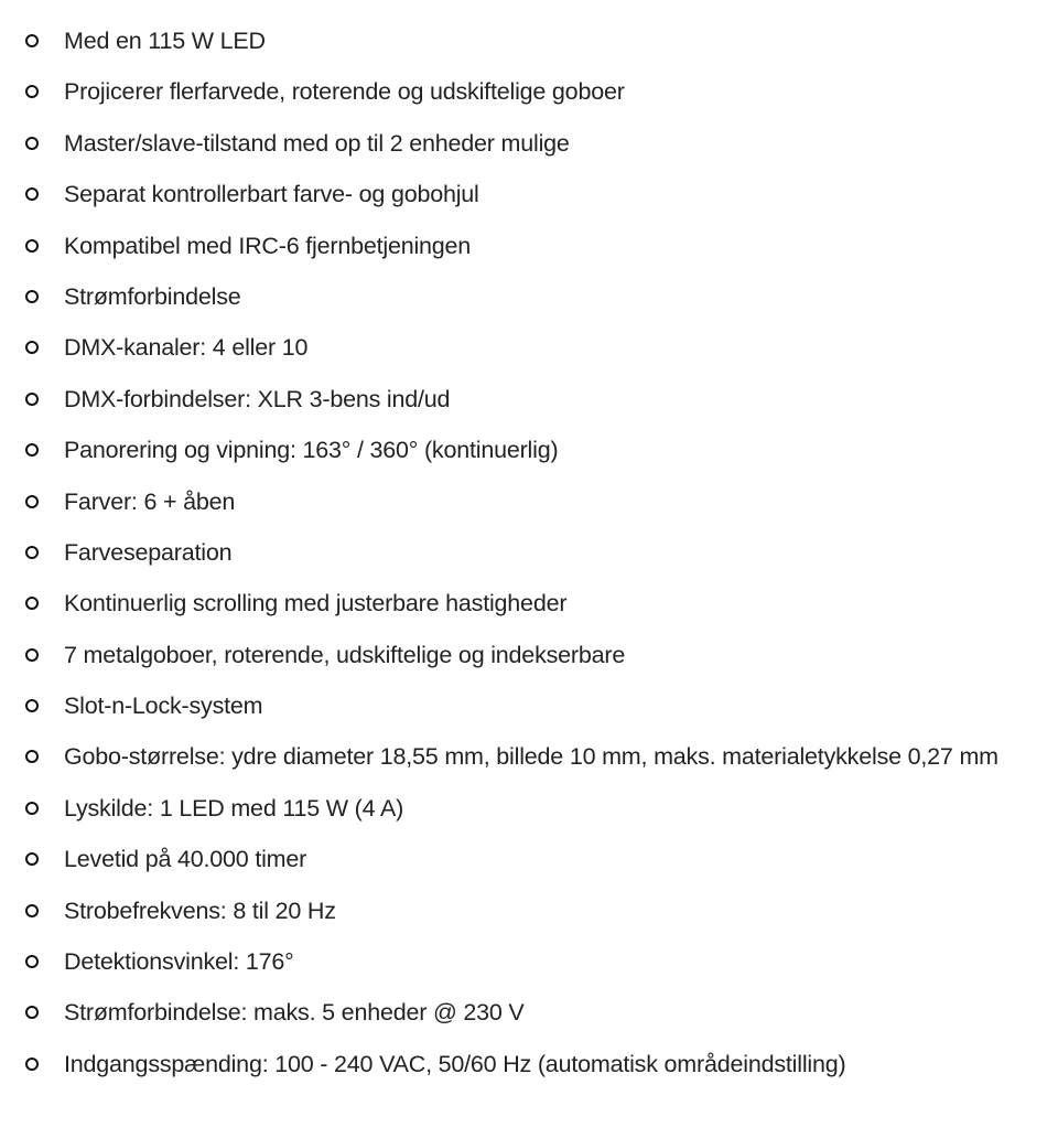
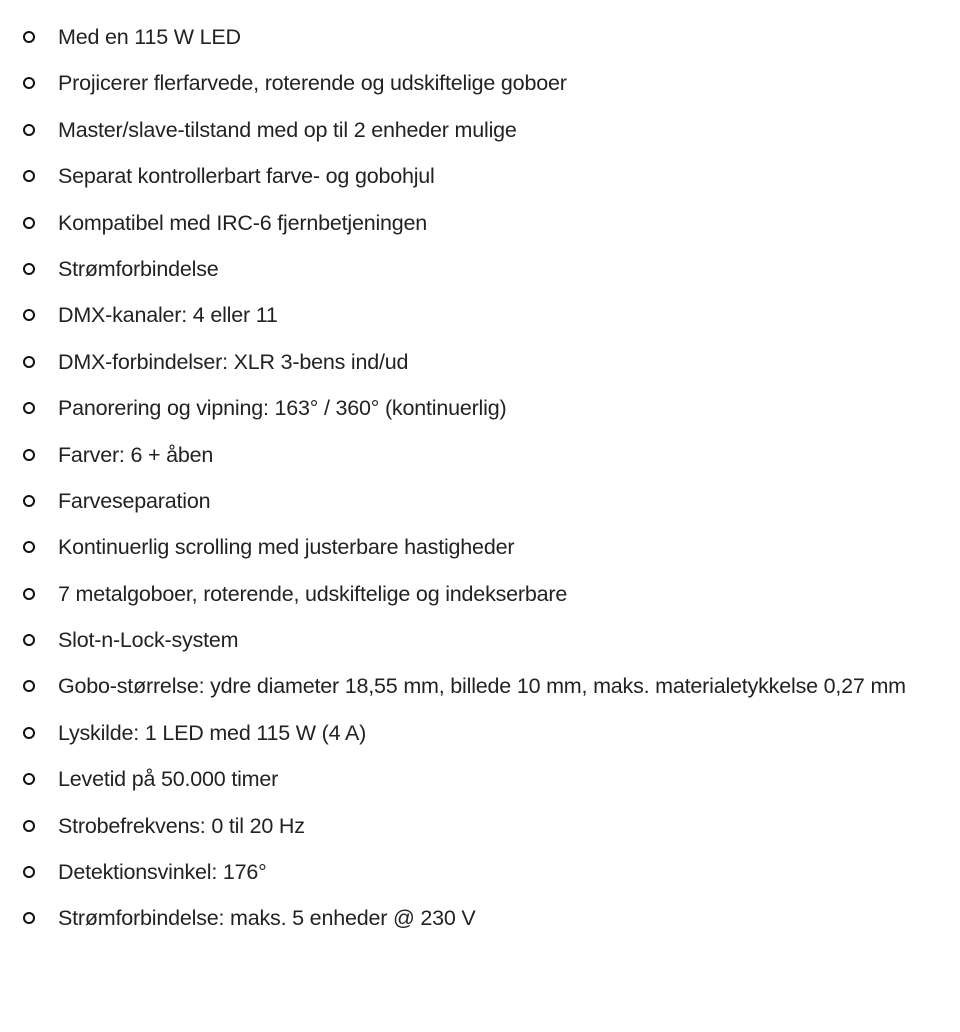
  Med en 115 W LED
  Projicerer flerfarvede, roterende og udskiftelige goboer
  Master/slave-tilstand med op til 2 enheder mulige
  Separat kontrollerbart farve- og gobohjul
  Kompatibel med IRC-6 fjernbetjeningen
  Strømforbindelse
- DMX-kanaler: 4 eller 10
+ DMX-kanaler: 4 eller 11
  DMX-forbindelser: XLR 3-bens ind/ud
  Panorering og vipning: 163° / 360° (kontinuerlig)
  Farver: 6 + åben
  Farveseparation
  Kontinuerlig scrolling med justerbare hastigheder
  7 metalgoboer, roterende, udskiftelige og indekserbare
  Slot-n-Lock-system
  Gobo-størrelse: ydre diameter 18,55 mm, billede 10 mm, maks. materialetykkelse 0,27 mm
  Lyskilde: 1 LED med 115 W (4 A)
- Levetid på 40.000 timer
+ Levetid på 50.000 timer
- Strobefrekvens: 8 til 20 Hz
+ Strobefrekvens: 0 til 20 Hz
  Detektionsvinkel: 176°
  Strømforbindelse: maks. 5 enheder @ 230 V
- Indgangsspænding: 100 - 240 VAC, 50/60 Hz (automatisk områdeindstilling)
